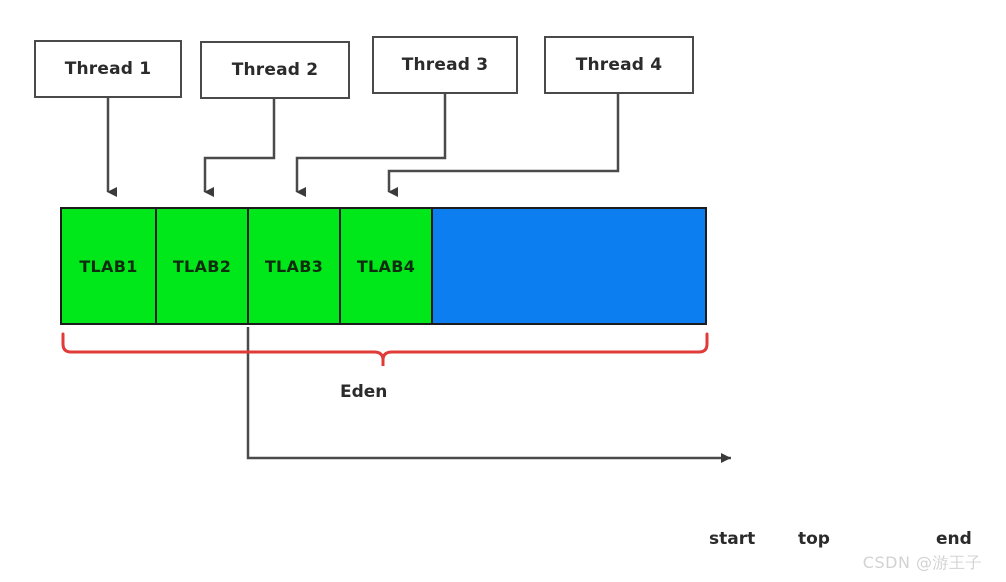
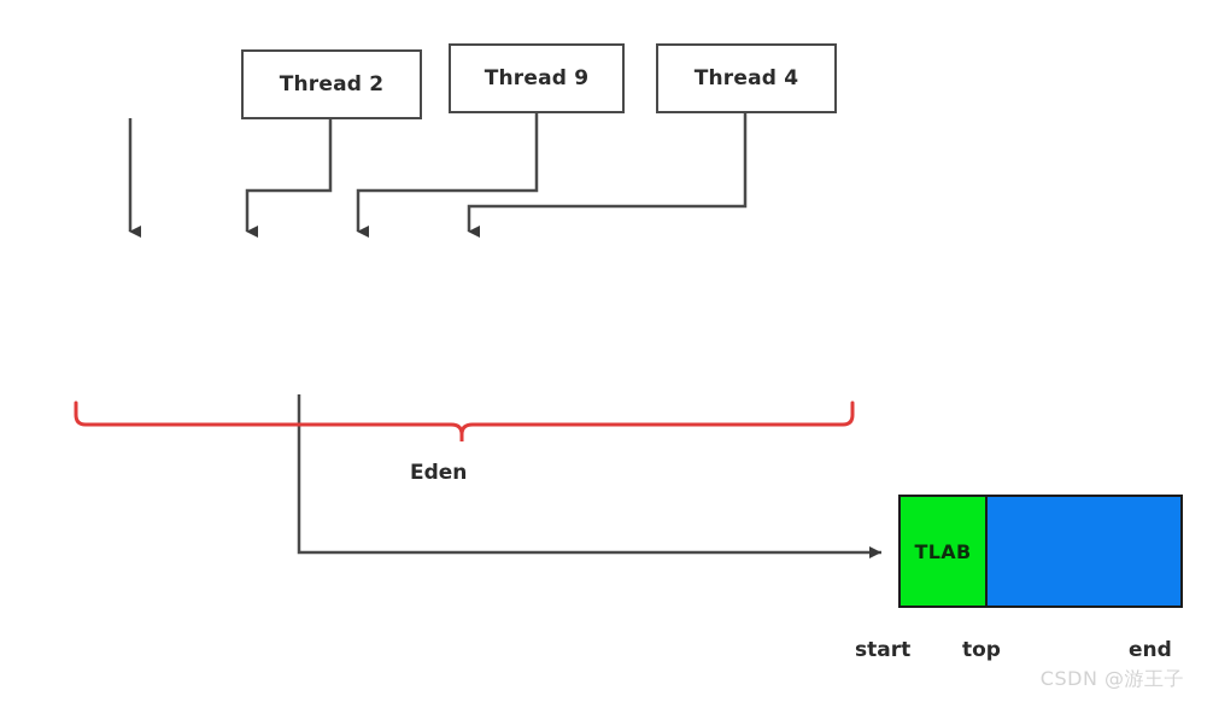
- Thread 1
  Thread 2
- Thread 3
+ Thread 9
  Thread 4
- TLAB1
- TLAB2
- TLAB3
- TLAB4
  Eden
+ TLAB
  start
  top
  end
  CSDN @游王子
